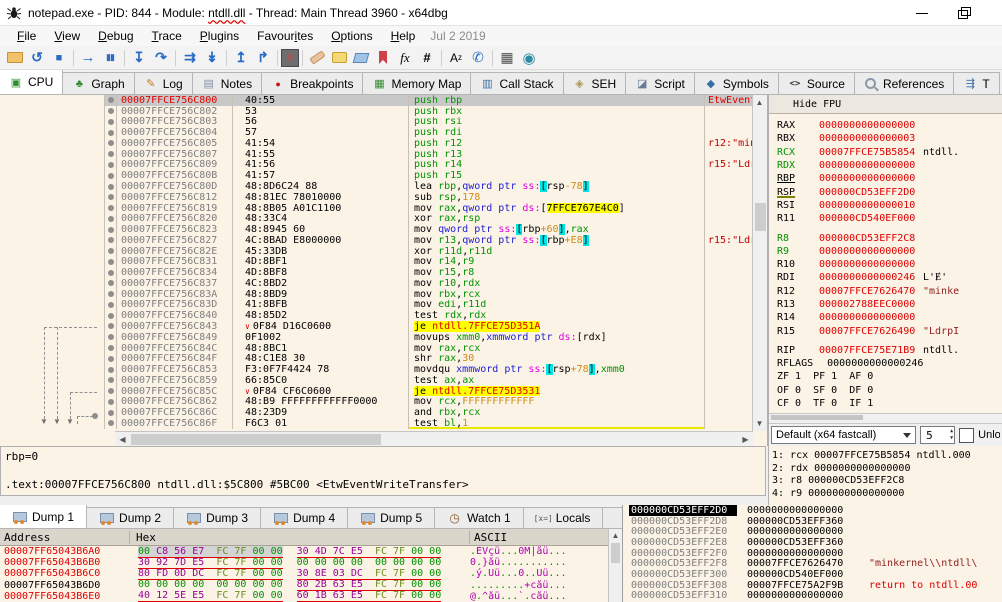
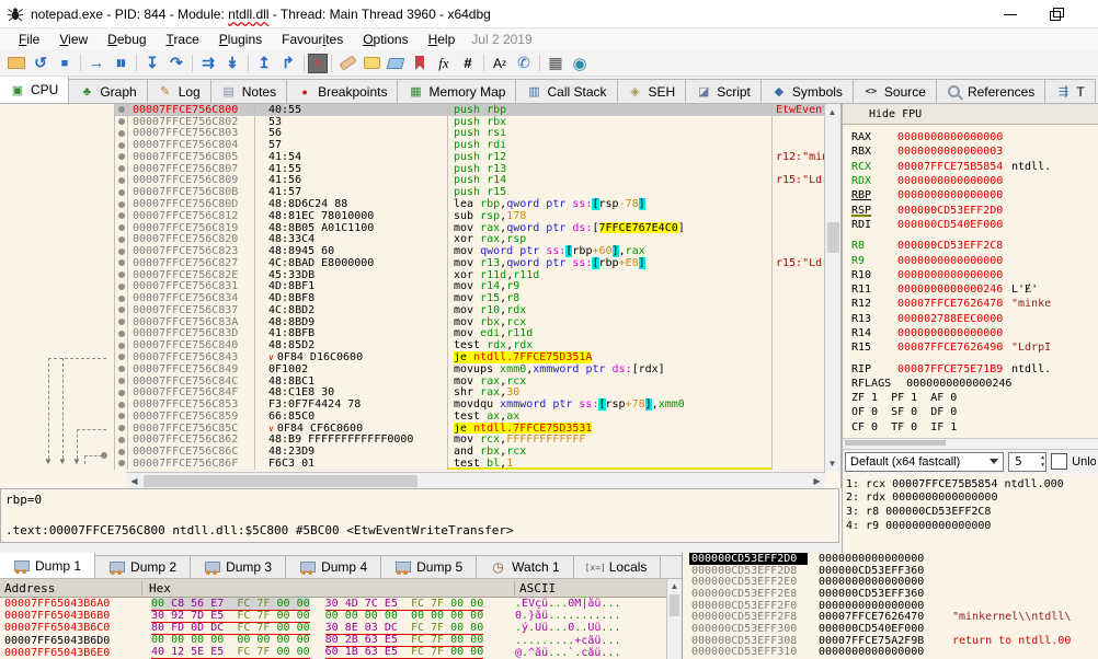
  notepad.exe - PID: 844 - Module: ntdll.dll - Thread: Main Thread 3960 - x64dbg
  File
  View
  Debug
  Trace
  Plugins
  Favourites
  Options
  Help
  Jul 2 2019
  CPU
  Graph
  Log
  Notes
  Breakpoints
  Memory Map
  Call Stack
  SEH
  Script
  Symbols
  Source
  References
  T
  00007FFCE756C800
  40:55
  push rbp
  EtwEven
  00007FFCE756C802
  53
  push rbx
  00007FFCE756C803
  56
  push rsi
  00007FFCE756C804
  57
  push rdi
  00007FFCE756C805
  41:54
  push r12
  r12:"mi
  00007FFCE756C807
  41:55
  push r13
  00007FFCE756C809
  41:56
  push r14
  r15:"Ld
  00007FFCE756C80B
  41:57
  push r15
  00007FFCE756C80D
  48:8D6C24 88
  lea
  rbp
  ,
  qword ptr
  ss:
  [
  rsp
  -78
  ]
  00007FFCE756C812
  48:81EC 78010000
  sub
  rsp
  ,
  178
  00007FFCE756C819
  48:8B05 A01C1100
  mov
  rax
  ,
  qword ptr
  ds:
  [
  7FFCE767E4C0
  ]
  00007FFCE756C820
  48:33C4
  xor
  rax
  ,
  rsp
  00007FFCE756C823
  48:8945 60
  mov
  qword ptr
  ss:
  [
  rbp
  +60
  ]
  ,
  rax
  00007FFCE756C827
  4C:8BAD E8000000
  mov
  r13
  ,
  qword ptr
  ss:
  [
  rbp
  +E8
  ]
  r15:"Ld
  00007FFCE756C82E
  45:33DB
  xor
  r11d
  ,
  r11d
  00007FFCE756C831
  4D:8BF1
  mov
  r14
  ,
  r9
  00007FFCE756C834
  4D:8BF8
  mov
  r15
  ,
  r8
  00007FFCE756C837
  4C:8BD2
  mov
  r10
  ,
  rdx
  00007FFCE756C83A
  48:8BD9
  mov
  rbx
  ,
  rcx
  00007FFCE756C83D
  41:8BFB
  mov
  edi
  ,
  r11d
  00007FFCE756C840
  48:85D2
  test
  rdx
  ,
  rdx
  00007FFCE756C843
  ∨
  0F84 D16C0600
  je
  ntdll.7FFCE75D351A
  00007FFCE756C849
  0F1002
  movups
  xmm0
  ,
  xmmword ptr
  ds:
  [rdx]
  00007FFCE756C84C
  48:8BC1
  mov
  rax
  ,
  rcx
  00007FFCE756C84F
  48:C1E8 30
  shr
  rax
  ,
  30
  00007FFCE756C853
  F3:0F7F4424 78
  movdqu
  xmmword ptr
  ss:
  [
  rsp
  +78
  ]
  ,
  xmm0
  00007FFCE756C859
  66:85C0
  test
  ax
  ,
  ax
  00007FFCE756C85C
  ∨
  0F84 CF6C0600
  je
  ntdll.7FFCE75D3531
  00007FFCE756C862
  48:B9 FFFFFFFFFFFF0000
  mov
  rcx
  ,
  FFFFFFFFFFFF
  00007FFCE756C86C
  48:23D9
  and
  rbx
  ,
  rcx
  00007FFCE756C86F
  F6C3 01
  test
  bl
  ,
  1
  ▼
  ▼
  ▼
  ▲
  ▼
  ◀
  ▶
  Hide FPU
  RAX
  0000000000000000
  RBX
  0000000000000003
  RCX
  00007FFCE75B5854
  ntdll.
  RDX
  0000000000000000
  RBP
  0000000000000000
  RSP
  000000CD53EFF2D0
- RSI
- 0000000000000010
- R11
+ RDI
  000000CD540EF000
  R8
  000000CD53EFF2C8
  R9
  0000000000000000
  R10
  0000000000000000
- RDI
+ R11
  0000000000000246
  L'Ɇ'
  R12
  00007FFCE7626470
  "minke
  R13
  000002788EEC0000
  R14
  0000000000000000
  R15
  00007FFCE7626490
  "LdrpI
  RIP
  00007FFCE75E71B9
  ntdll.
  RFLAGS
  0000000000000246
  ZF 1 PF 1 AF 0
  OF 0 SF 0 DF 0
  CF 0 TF 0 IF 1
  Default (x64 fastcall)
  5
  Unlo
  1: rcx 00007FFCE75B5854 ntdll.000
  2: rdx 0000000000000000
  3: r8 000000CD53EFF2C8
  4: r9 0000000000000000
  rbp=0
  .text:00007FFCE756C800 ntdll.dll:$5C800 #5BC00 <EtwEventWriteTransfer>
  Dump 1
  Dump 2
  Dump 3
  Dump 4
  Dump 5
  Watch 1
  Locals
  Address
  Hex
  ASCII
  00007FF65043B6A0
  00 C8 56 E7 FC 7F 00 00
  30 4D 7C E5 FC 7F 00 00
  .ÈVçü...0M|åü...
  00007FF65043B6B0
  30 92 7D E5 FC 7F 00 00
  00 00 00 00 00 00 00 00
  0.}åü...........
  00007FF65043B6C0
  80 FD 0D DC FC 7F 00 00
  30 8E 03 DC FC 7F 00 00
  .ý.Üü...0..Üü...
  00007FF65043B6D0
  00 00 00 00 00 00 00 00
  80 2B 63 E5 FC 7F 00 00
  .........+cåü...
  00007FF65043B6E0
  40 12 5E E5 FC 7F 00 00
  60 1B 63 E5 FC 7F 00 00
  @.^åü...`.cåü...
  ▲
  000000CD53EFF2D0
  0000000000000000
  000000CD53EFF2D8
  000000CD53EFF360
  000000CD53EFF2E0
  0000000000000000
  000000CD53EFF2E8
  000000CD53EFF360
  000000CD53EFF2F0
  0000000000000000
  000000CD53EFF2F8
  00007FFCE7626470
  "minkernel\\ntdll\
  000000CD53EFF300
  000000CD540EF000
  000000CD53EFF308
  00007FFCE75A2F9B
  return to ntdll.00
  000000CD53EFF310
  0000000000000000
